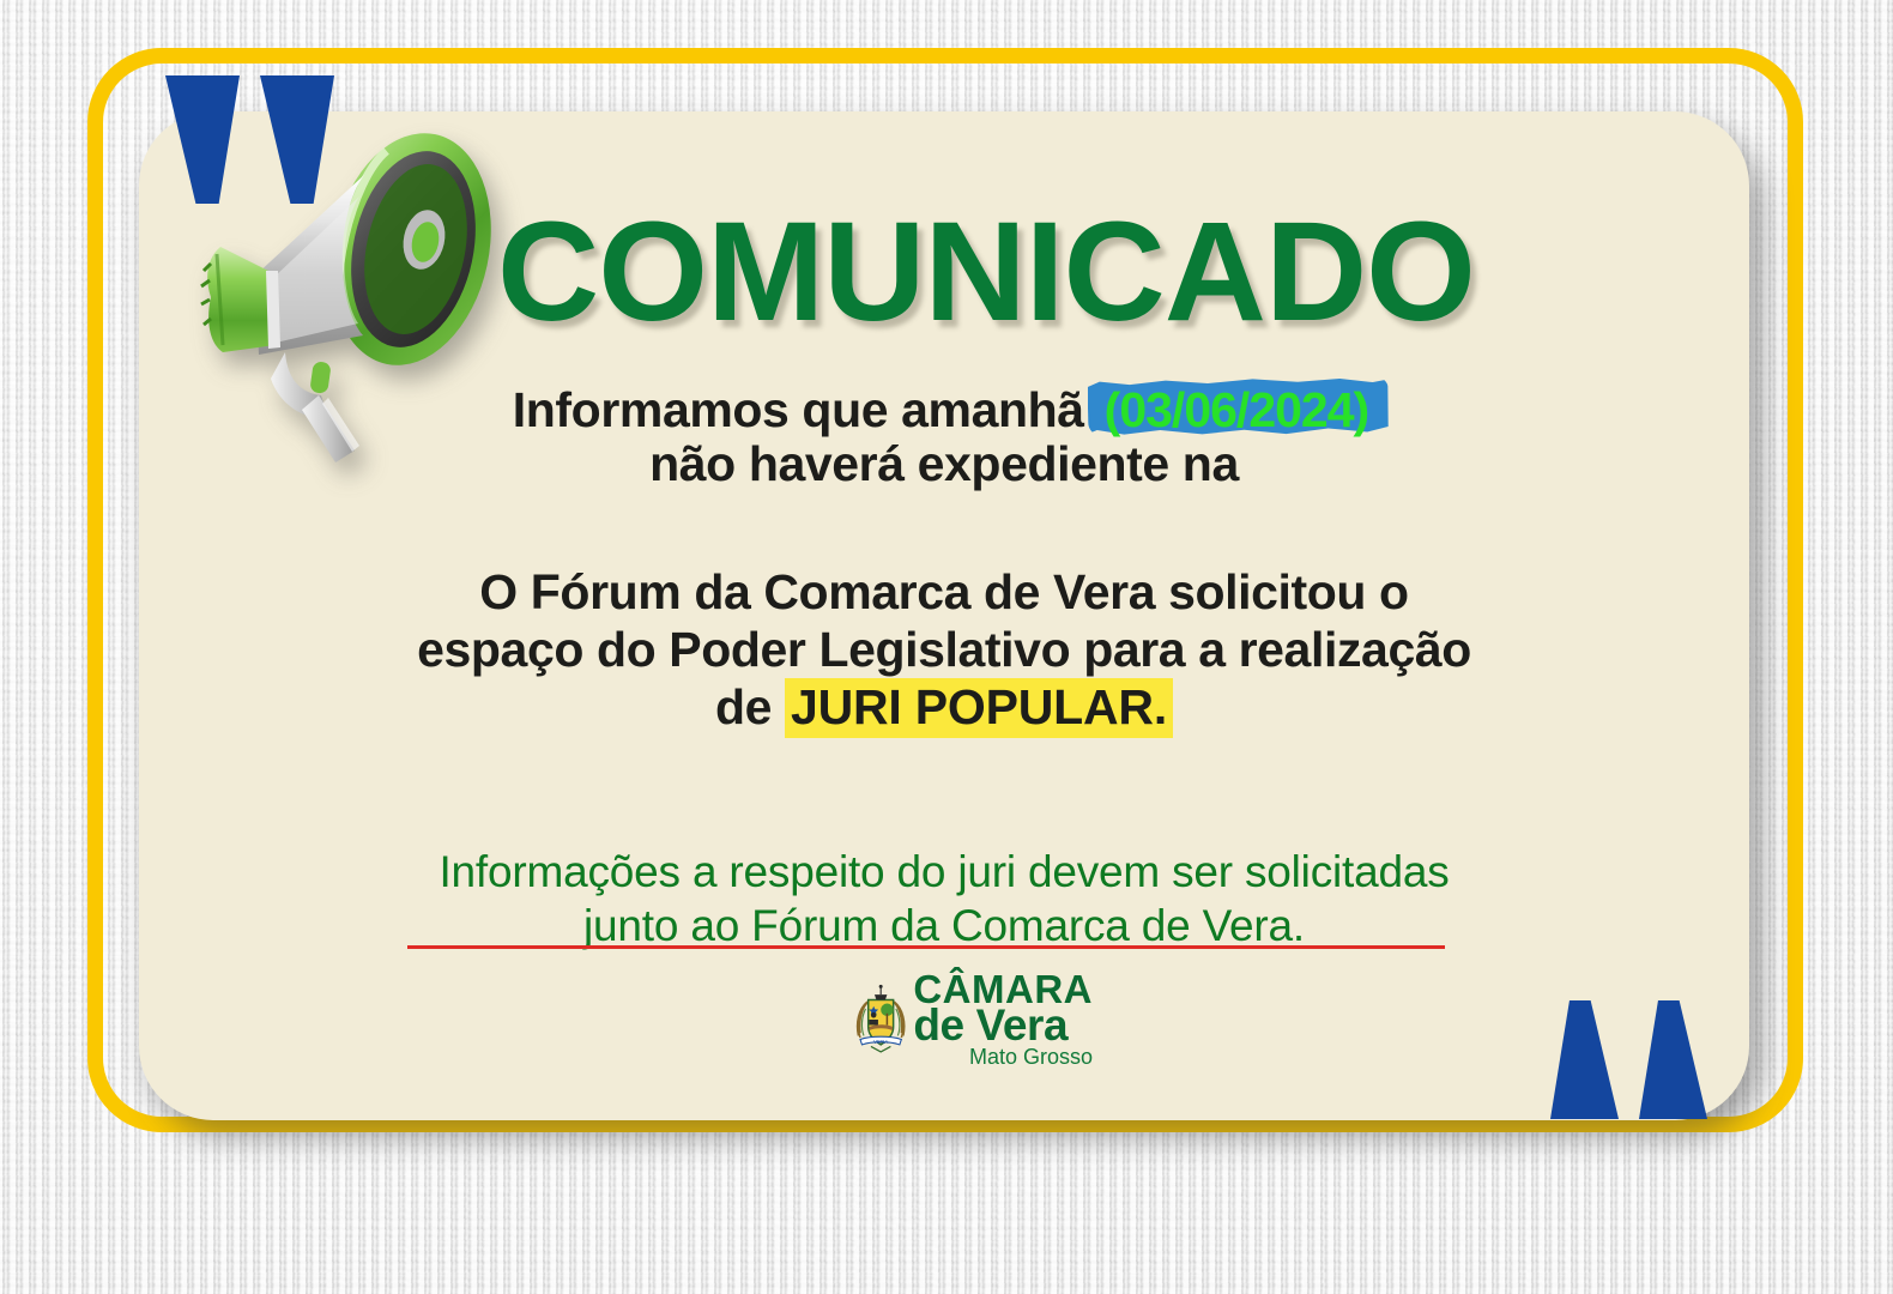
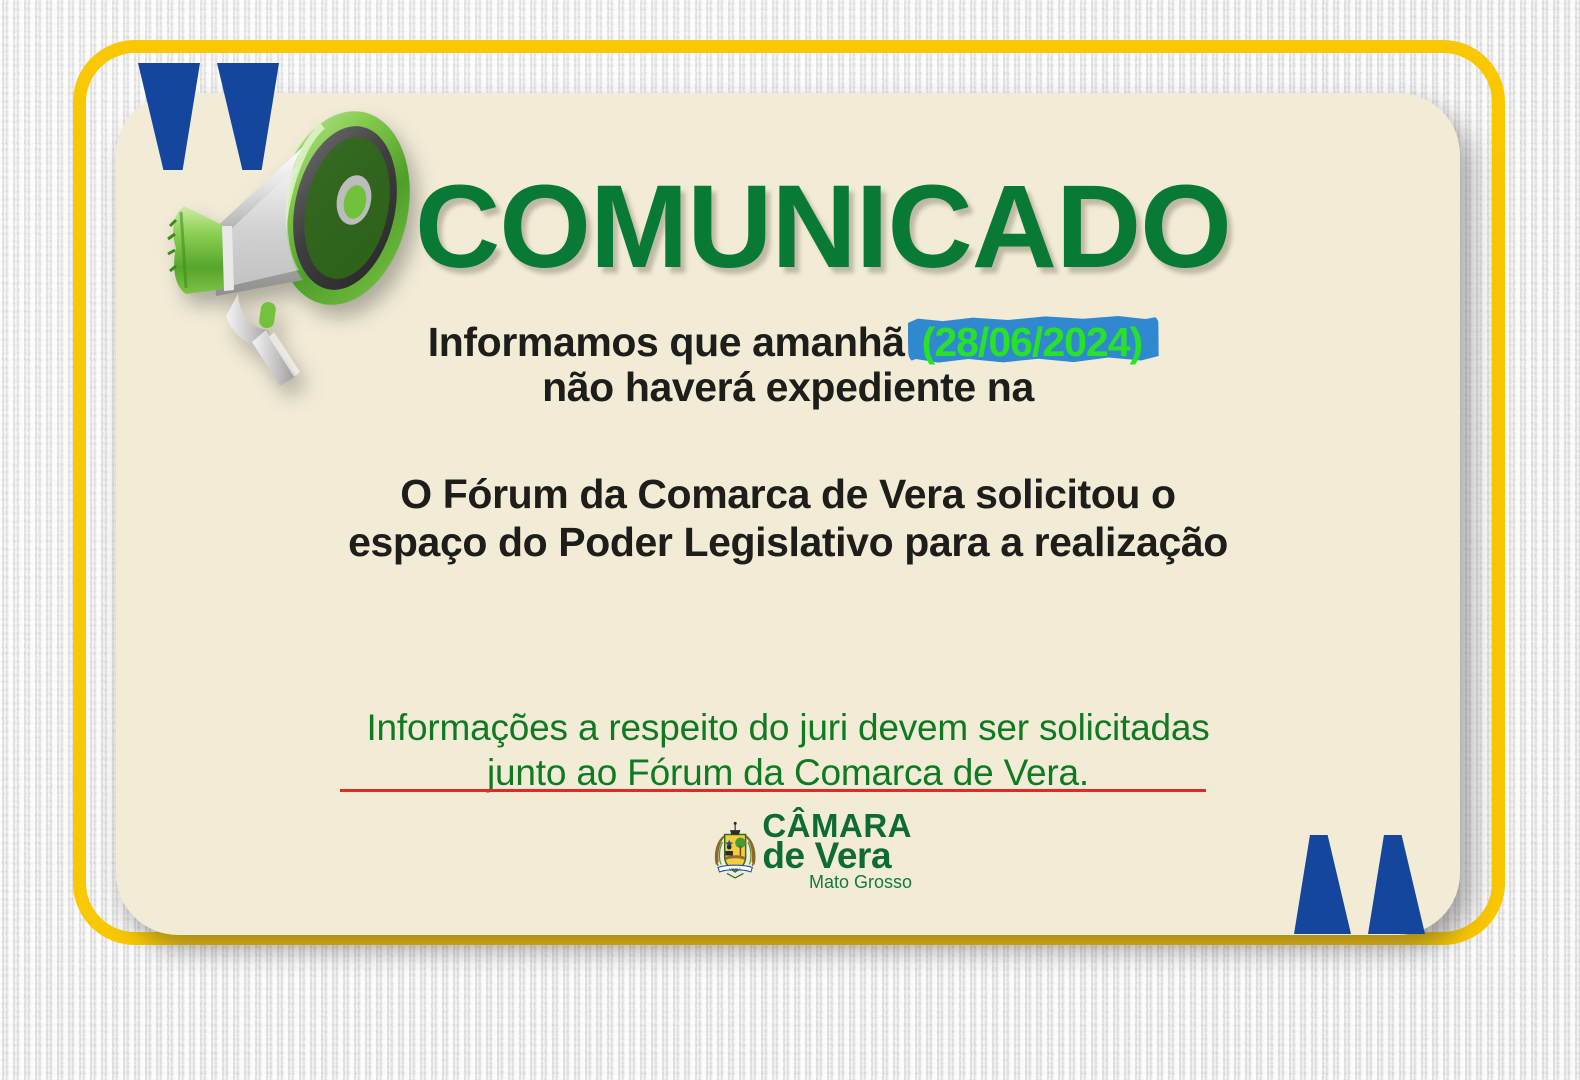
  COMUNICADO
- Informamos que amanhã (03/06/2024)
+ Informamos que amanhã (28/06/2024)
  não haverá expediente na
  O Fórum da Comarca de Vera solicitou o
  espaço do Poder Legislativo para a realização
- de JURI POPULAR.
  Informações a respeito do juri devem ser solicitadas
  junto ao Fórum da Comarca de Vera.
  CÂMARA
  de Vera
  Mato Grosso
